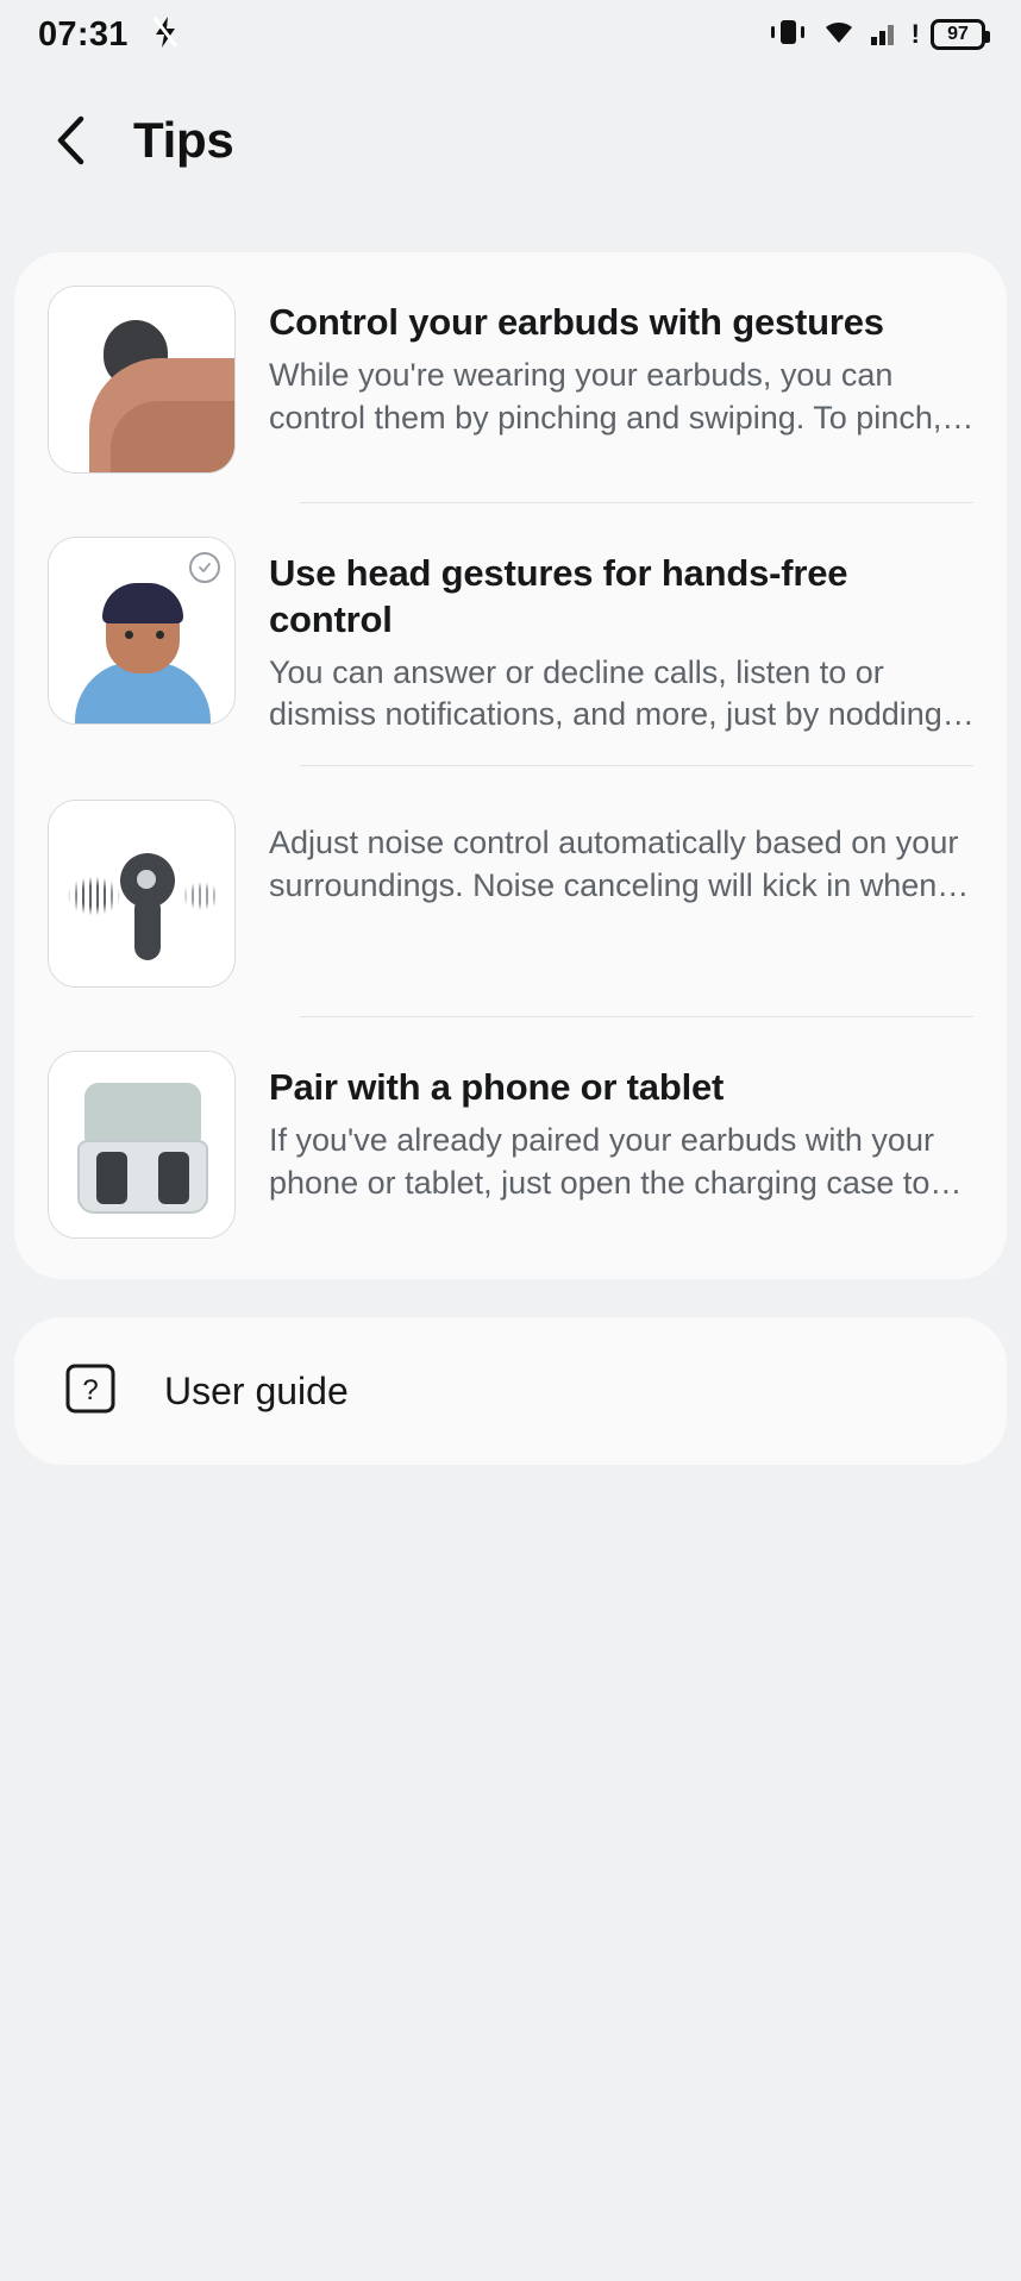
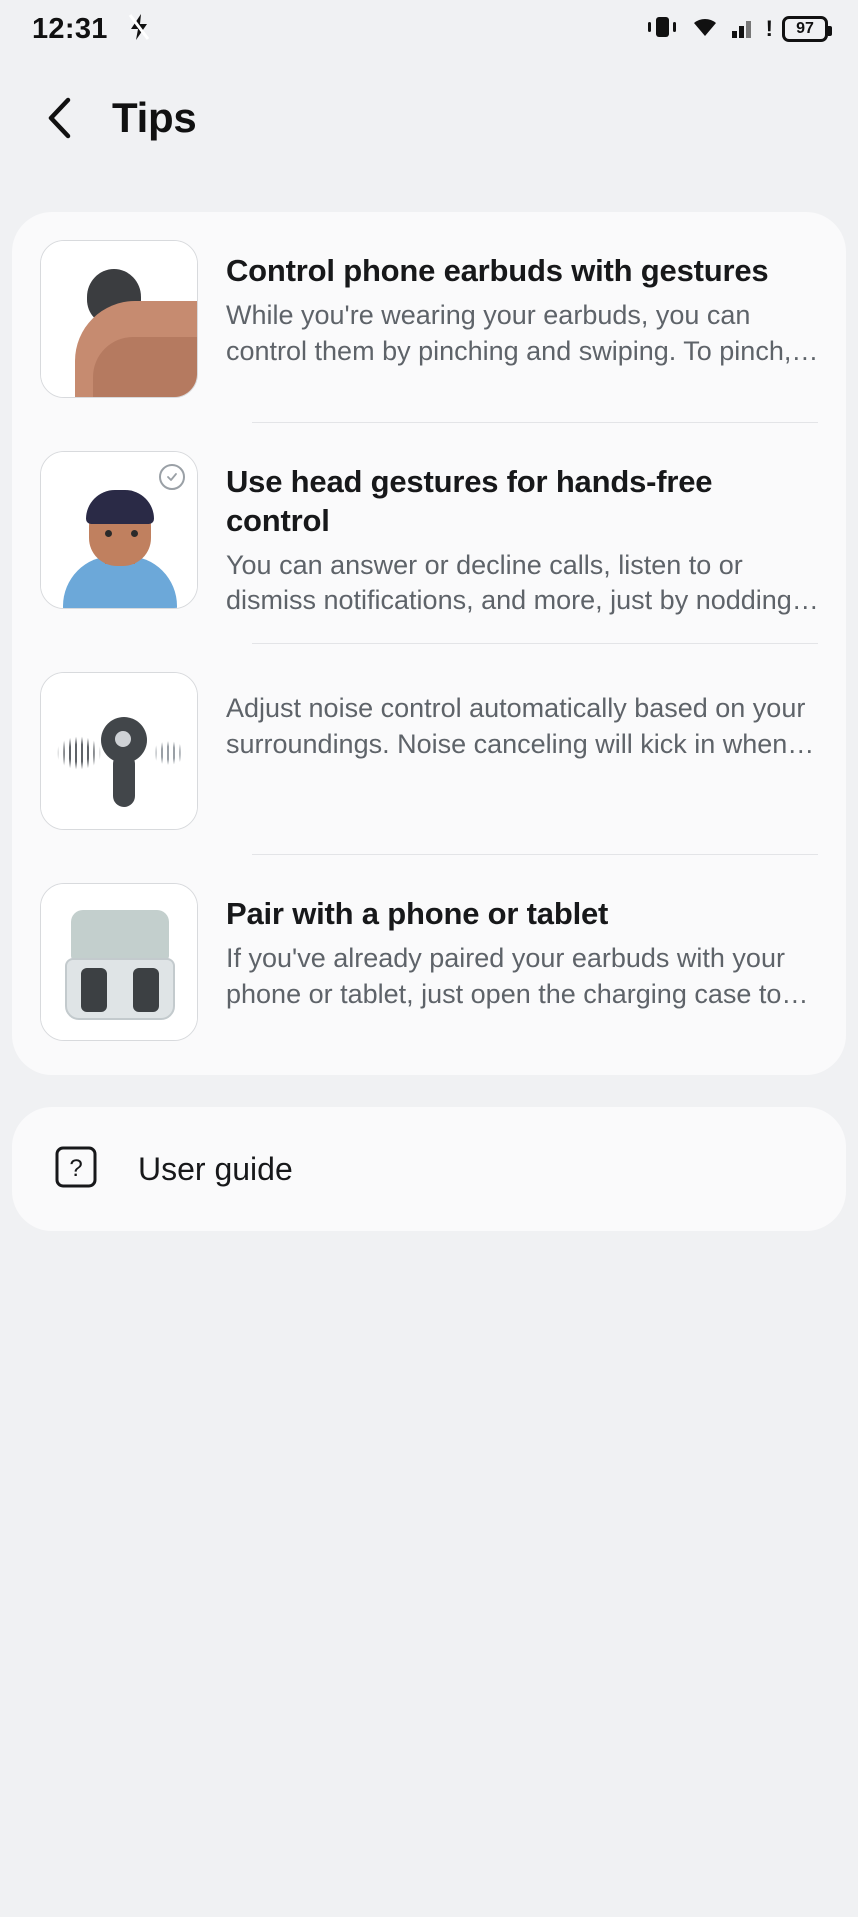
- 07:31
+ 12:31
  !
  97
  Tips
- Control your earbuds with gestures
+ Control phone earbuds with gestures
  While you're wearing your earbuds, you can control them by pinching and swiping. To pinch,
  Use head gestures for hands-free control
  You can answer or decline calls, listen to or dismiss notifications, and more, just by nodding
  Adjust noise control automatically based on your surroundings. Noise canceling will kick in when
  Pair with a phone or tablet
  If you've already paired your earbuds with your phone or tablet, just open the charging case to
  ?
  User guide
